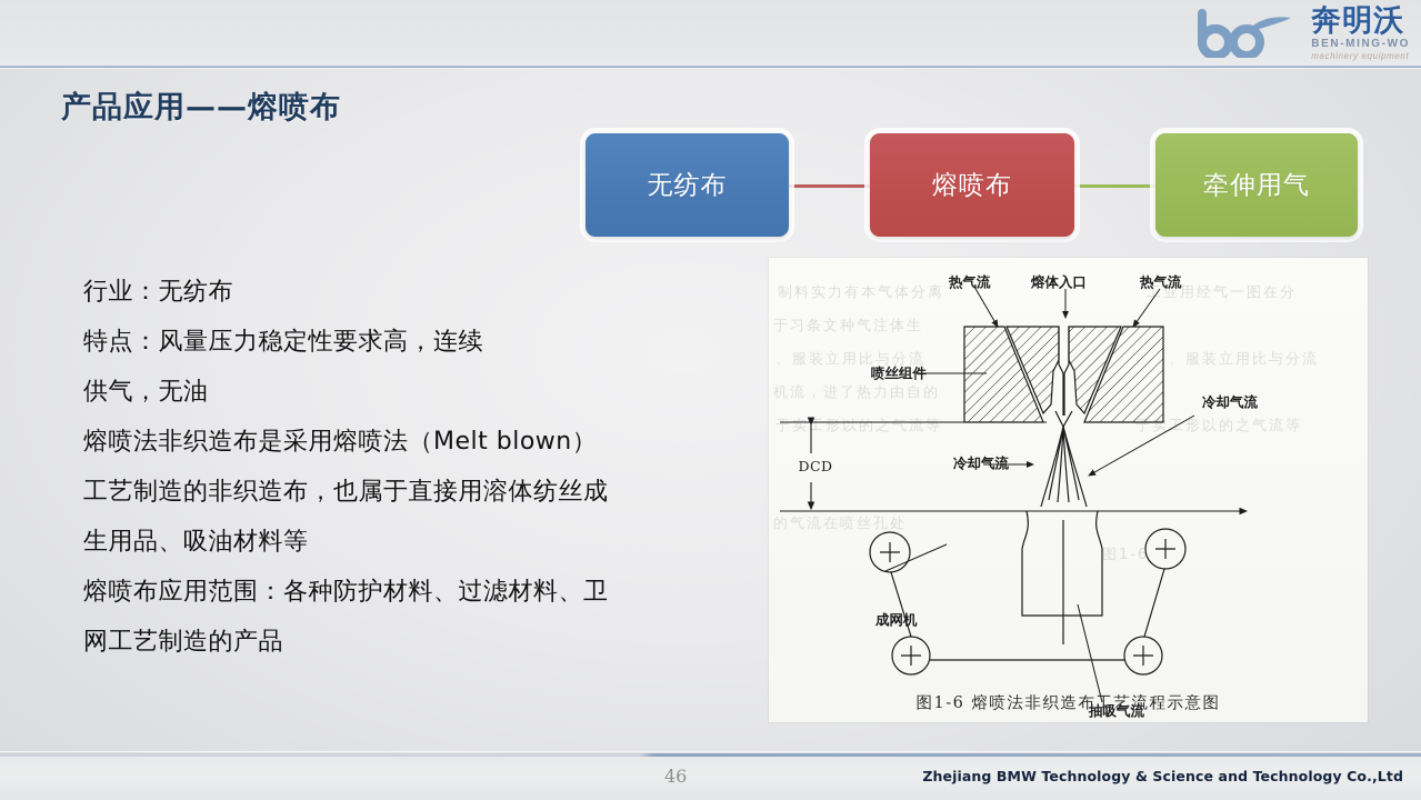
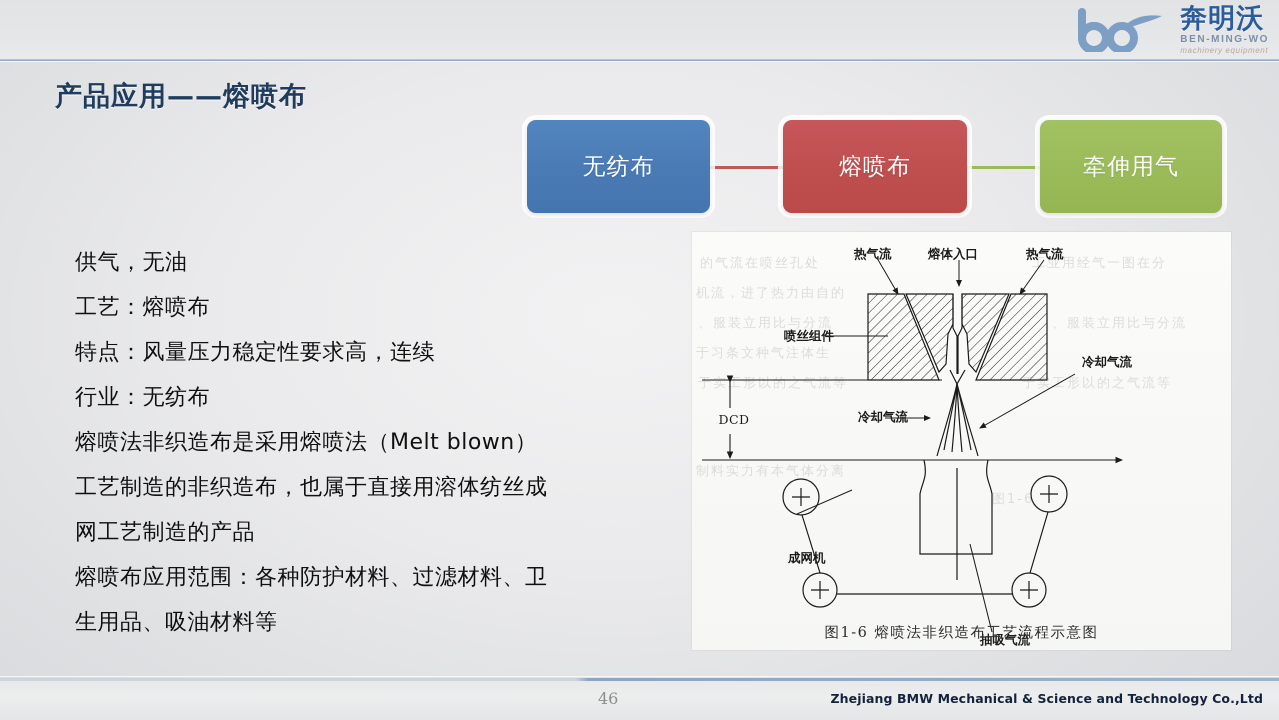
  奔明沃
  BEN-MING-WO
  machinery equipment
  产品应用——熔喷布
  无纺布
  熔喷布
  牵伸用气
- 行业：无纺布
+ 供气，无油
+ 工艺：熔喷布
  特点：风量压力稳定性要求高，连续
- 供气，无油
+ 行业：无纺布
  熔喷法非织造布是采用熔喷法（Melt blown）
  工艺制造的非织造布，也属于直接用溶体纺丝成
- 生用品、吸油材料等
+ 网工艺制造的产品
  熔喷布应用范围：各种防护材料、过滤材料、卫
- 网工艺制造的产品
+ 生用品、吸油材料等
- 制料实力有本气体分离
+ 的气流在喷丝孔处
- 于习条文种气注体生
+ 机流，进了热力由自的
  、服装立用比与分流
- 机流，进了热力由自的
+ 于习条文种气注体生
  于实工形以的之气流等
- 的气流在喷丝孔处
+ 制料实力有本气体分离
  图1-6
  工业用经气一图在分
  、服装立用比与分流
  于实工形以的之气流等
  热气流
  熔体入口
  热气流
  喷丝组件
  冷却气流
  冷却气流
  DCD
  成网机
  抽吸气流
  图1-6 熔喷法非织造布工艺流程示意图
  46
- Zhejiang BMW Technology & Science and Technology Co.,Ltd
+ Zhejiang BMW Mechanical & Science and Technology Co.,Ltd
